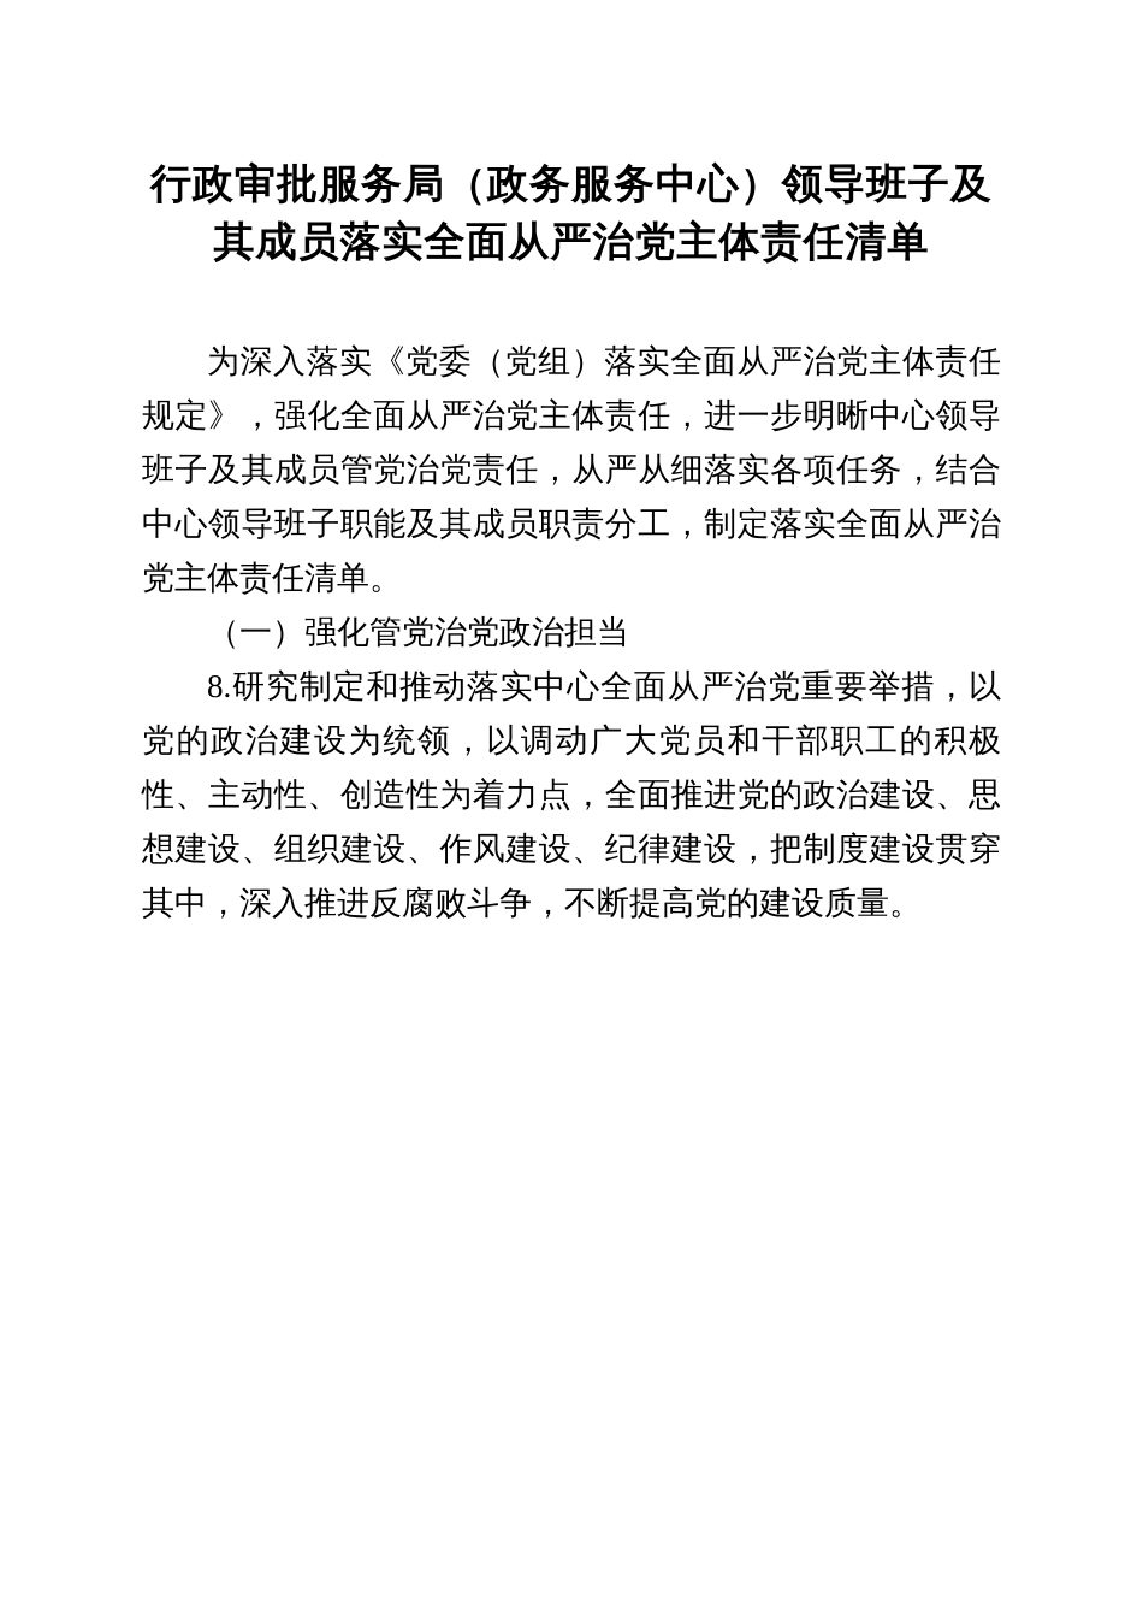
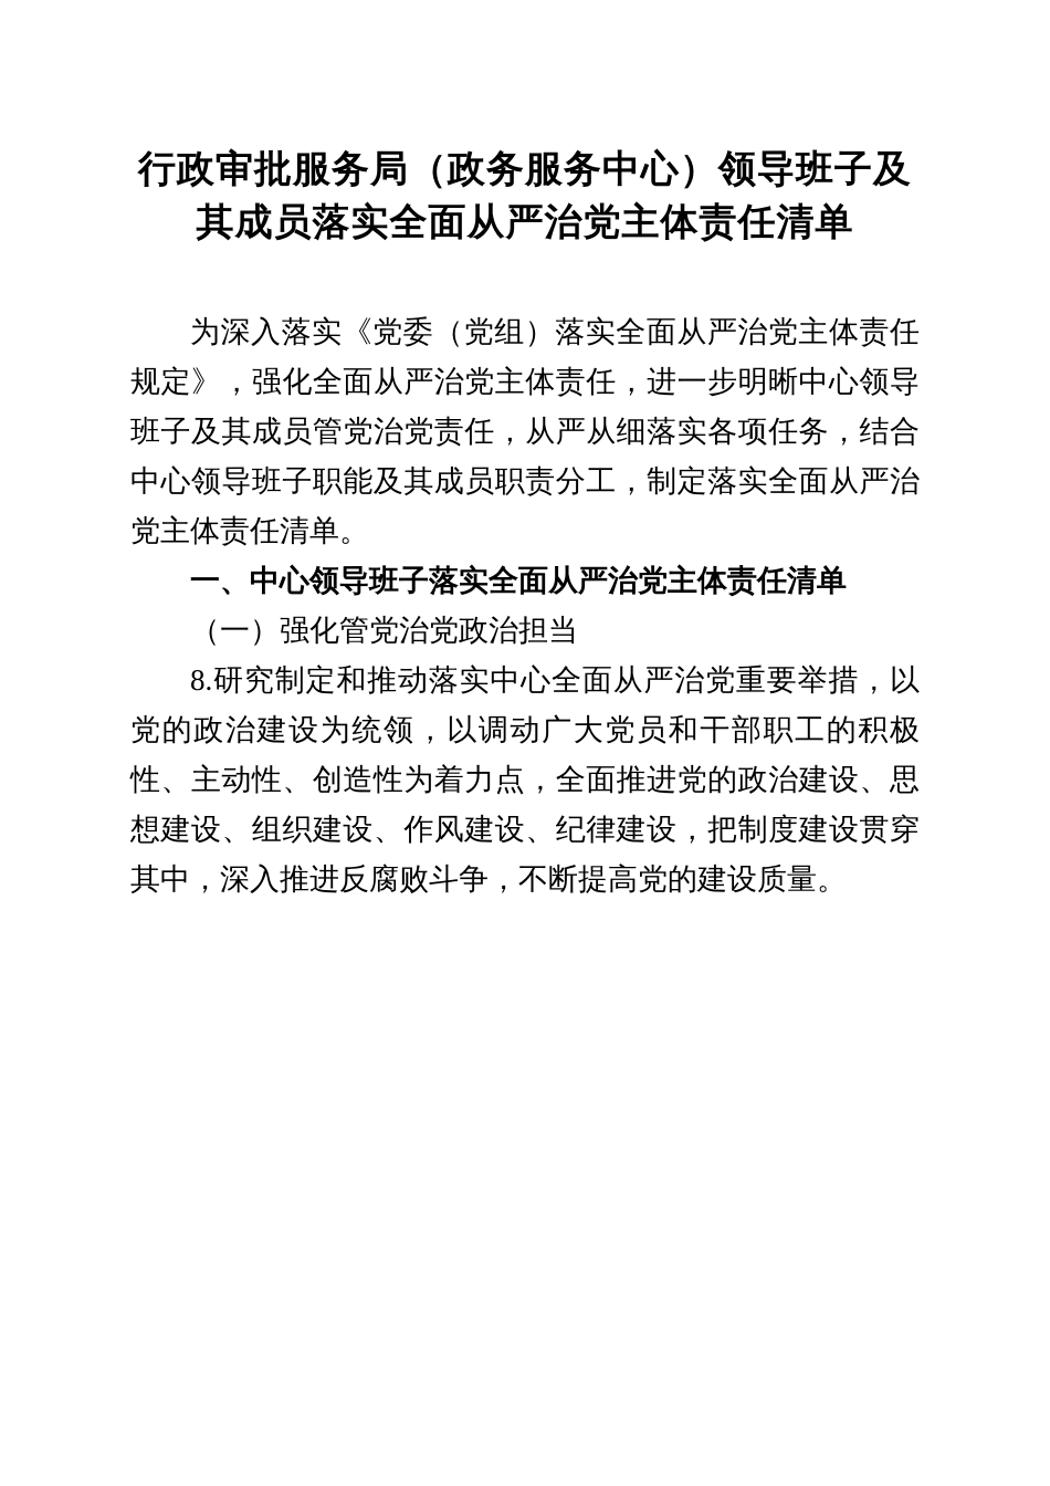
  行政审批服务局（政务服务中心）领导班子及
  其成员落实全面从严治党主体责任清单
  为深入落实《党委（党组）落实全面从严治党主体责任规定》，强化全面从严治党主体责任，进一步明晰中心领导班子及其成员管党治党责任，从严从细落实各项任务，结合中心领导班子职能及其成员职责分工，制定落实全面从严治党主体责任清单。
+ 一、中心领导班子落实全面从严治党主体责任清单
  （一）强化管党治党政治担当
  8.研究制定和推动落实中心全面从严治党重要举措，以党的政治建设为统领，以调动广大党员和干部职工的积极性、主动性、创造性为着力点，全面推进党的政治建设、思想建设、组织建设、作风建设、纪律建设，把制度建设贯穿其中，深入推进反腐败斗争，不断提高党的建设质量。
